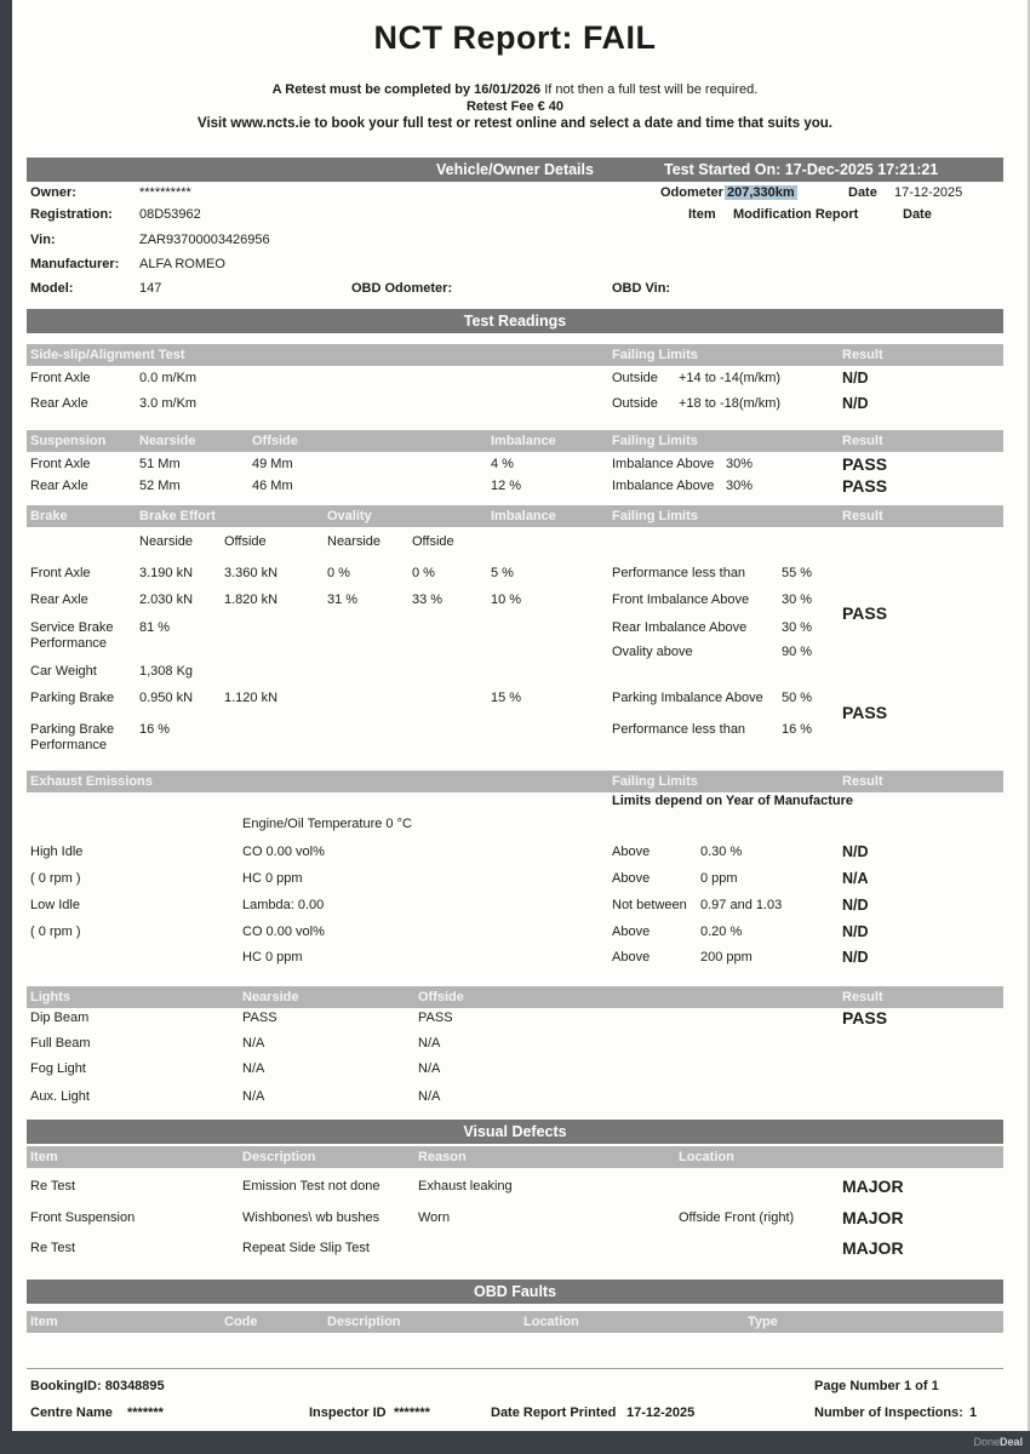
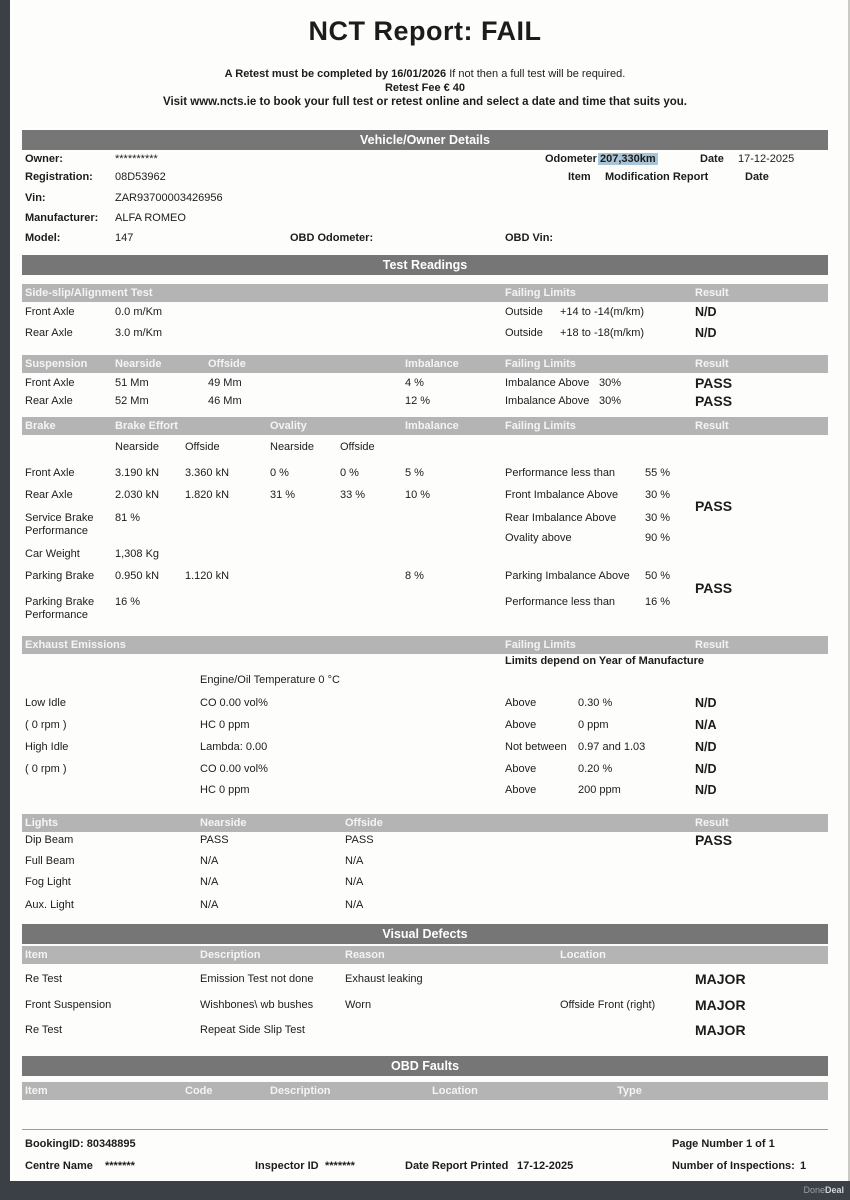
  NCT Report: FAIL
  A Retest must be completed by 16/01/2026 If not then a full test will be required.
  Retest Fee € 40
  Visit www.ncts.ie to book your full test or retest online and select a date and time that suits you.
  Vehicle/Owner Details
- Test Started On: 17-Dec-2025 17:21:21
  Owner:
  **********
  Odometer
  207,330km
  Date
  17-12-2025
  Registration:
  08D53962
  Item
  Modification Report
  Date
  Vin:
  ZAR93700003426956
  Manufacturer:
  ALFA ROMEO
  Model:
  147
  OBD Odometer:
  OBD Vin:
  Test Readings
  Side-slip/Alignment Test
  Failing Limits
  Result
  Front Axle
  0.0 m/Km
  Outside
  +14 to -14(m/km)
  N/D
  Rear Axle
  3.0 m/Km
  Outside
  +18 to -18(m/km)
  N/D
  Suspension
  Nearside
  Offside
  Imbalance
  Failing Limits
  Result
  Front Axle
  51 Mm
  49 Mm
  4 %
  Imbalance Above
  30%
  PASS
  Rear Axle
  52 Mm
  46 Mm
  12 %
  Imbalance Above
  30%
  PASS
  Brake
  Brake Effort
  Ovality
  Imbalance
  Failing Limits
  Result
  Nearside
  Offside
  Nearside
  Offside
  Front Axle
  3.190 kN
  3.360 kN
  0 %
  0 %
  5 %
  Performance less than
  55 %
  Rear Axle
  2.030 kN
  1.820 kN
  31 %
  33 %
  10 %
  Front Imbalance Above
  30 %
  Service Brake Performance
  81 %
  Rear Imbalance Above
  30 %
  Ovality above
  90 %
  PASS
  Car Weight
  1,308 Kg
  Parking Brake
  0.950 kN
  1.120 kN
- 15 %
+ 8 %
  Parking Imbalance Above
  50 %
  Parking Brake Performance
  16 %
  Performance less than
  16 %
  PASS
  Exhaust Emissions
  Failing Limits
  Result
  Limits depend on Year of Manufacture
  Engine/Oil Temperature 0 °C
- High Idle
+ Low Idle
  CO 0.00 vol%
  Above
  0.30 %
  N/D
  ( 0 rpm )
  HC 0 ppm
  Above
  0 ppm
  N/A
- Low Idle
+ High Idle
  Lambda: 0.00
  Not between
  0.97 and 1.03
  N/D
  ( 0 rpm )
  CO 0.00 vol%
  Above
  0.20 %
  N/D
  HC 0 ppm
  Above
  200 ppm
  N/D
  Lights
  Nearside
  Offside
  Result
  Dip Beam
  PASS
  PASS
  PASS
  Full Beam
  N/A
  N/A
  Fog Light
  N/A
  N/A
  Aux. Light
  N/A
  N/A
  Visual Defects
  Item
  Description
  Reason
  Location
  Re Test
  Emission Test not done
  Exhaust leaking
  MAJOR
  Front Suspension
  Wishbones\ wb bushes
  Worn
  Offside Front (right)
  MAJOR
  Re Test
  Repeat Side Slip Test
  MAJOR
  OBD Faults
  Item
  Code
  Description
  Location
  Type
  BookingID: 80348895
  Page Number 1 of 1
  Centre Name
  *******
  Inspector ID
  *******
  Date Report Printed
  17-12-2025
  Number of Inspections:
  1
  DoneDeal
